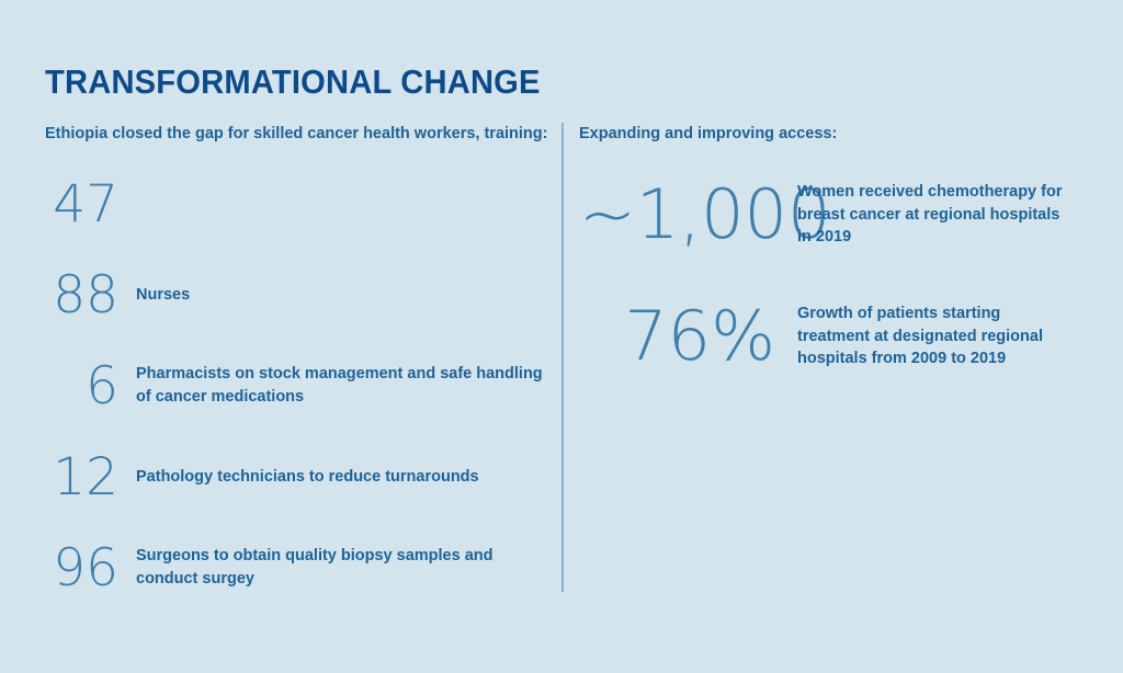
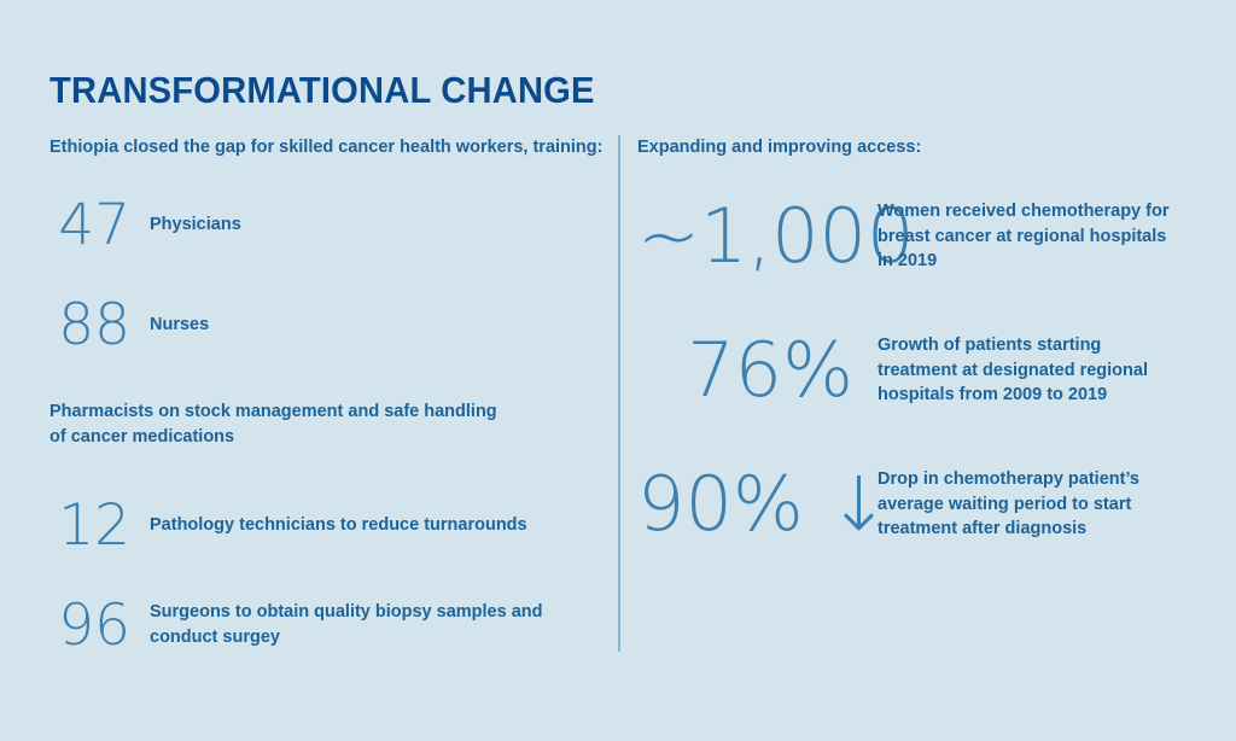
  TRANSFORMATIONAL CHANGE
  Ethiopia closed the gap for skilled cancer health workers, training:
  47
+ Physicians
  88
  Nurses
- 6
  Pharmacists on stock management and safe handling of cancer medications
  12
  Pathology technicians to reduce turnarounds
  96
  Surgeons to obtain quality biopsy samples and conduct surgey
  Expanding and improving access:
  ~1,00
  Women received chemotherapy for breast cancer at regional hospitals in 2019
  76%
  Growth of patients starting treatment at designated regional hospitals from 2009 to 2019
+ 90% ↓
+ Drop in chemotherapy patient’s average waiting period to start treatment after diagnosis
